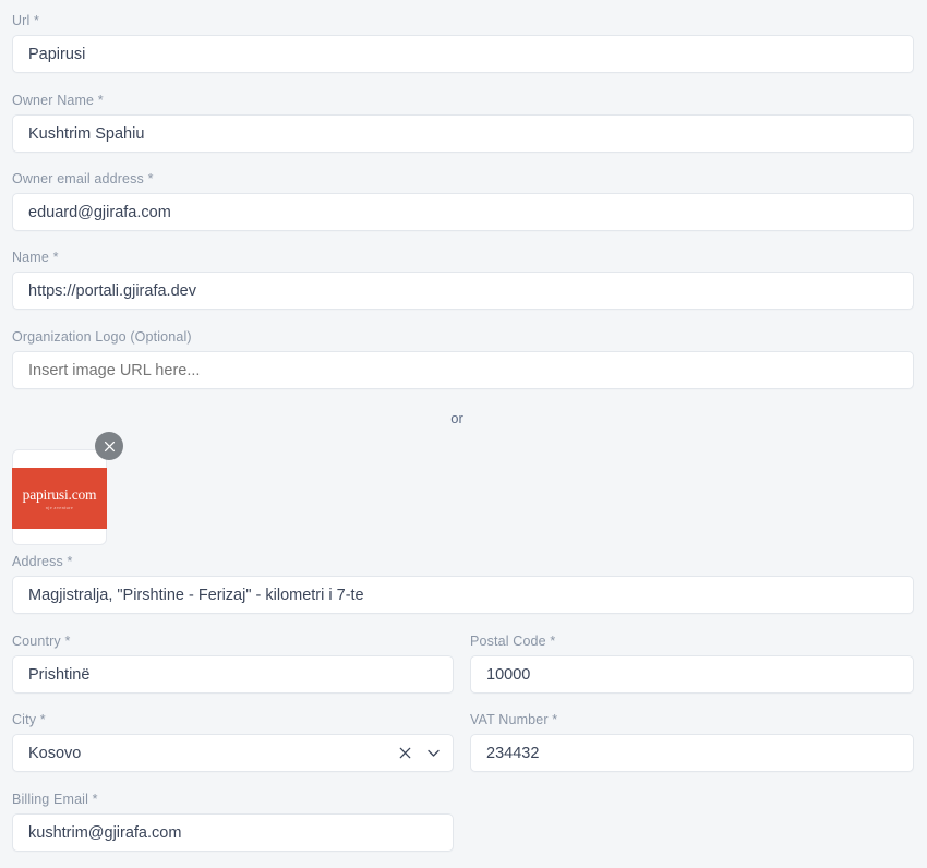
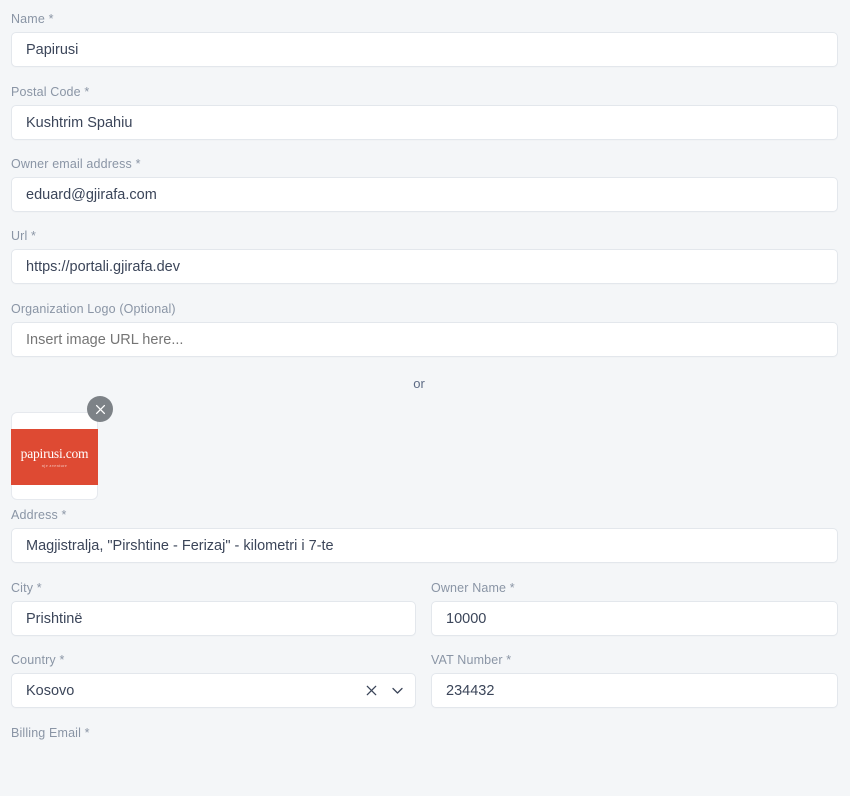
- Url *
+ Name *
  Papirusi
- Owner Name *
+ Postal Code *
  Kushtrim Spahiu
  Owner email address *
  eduard@gjirafa.com
- Name *
+ Url *
  https://portali.gjirafa.dev
  Organization Logo (Optional)
  Insert image URL here...
  or
  papirusi.com
  Address *
  Magjistralja, "Pirshtine - Ferizaj" - kilometri i 7-te
- Country *
+ City *
  Prishtinë
- Postal Code *
+ Owner Name *
  10000
- City *
+ Country *
  Kosovo
  VAT Number *
  234432
  Billing Email *
- kushtrim@gjirafa.com
